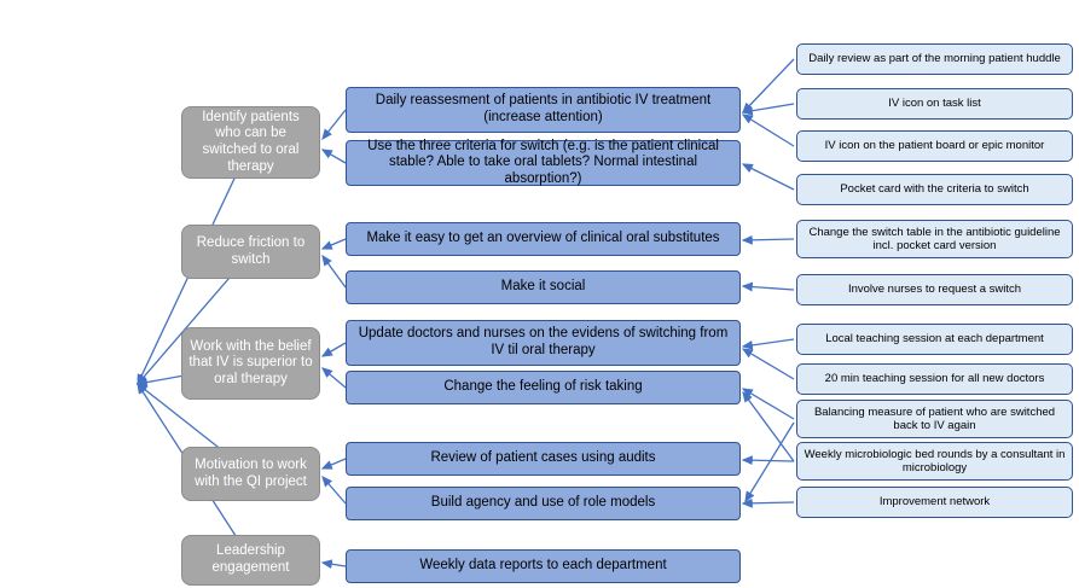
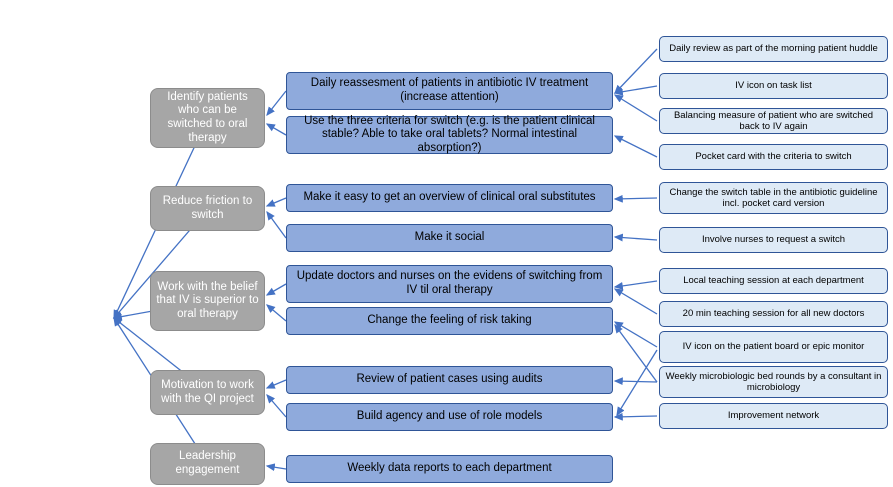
  Identify patients who can be switched to oral therapy
  Reduce friction to switch
  Work with the belief that IV is superior to oral therapy
  Motivation to work with the QI project
  Leadership engagement
  Daily reassesment of patients in antibiotic IV treatment (increase attention)
  Use the three criteria for switch (e.g. is the patient clinical stable? Able to take oral tablets? Normal intestinal absorption?)
  Make it easy to get an overview of clinical oral substitutes
  Make it social
  Update doctors and nurses on the evidens of switching from IV til oral therapy
  Change the feeling of risk taking
  Review of patient cases using audits
  Build agency and use of role models
  Weekly data reports to each department
  Daily review as part of the morning patient huddle
  IV icon on task list
- IV icon on the patient board or epic monitor
+ Balancing measure of patient who are switched back to IV again
  Pocket card with the criteria to switch
  Change the switch table in the antibiotic guideline incl. pocket card version
  Involve nurses to request a switch
  Local teaching session at each department
  20 min teaching session for all new doctors
- Balancing measure of patient who are switched back to IV again
+ IV icon on the patient board or epic monitor
  Weekly microbiologic bed rounds by a consultant in microbiology
  Improvement network
